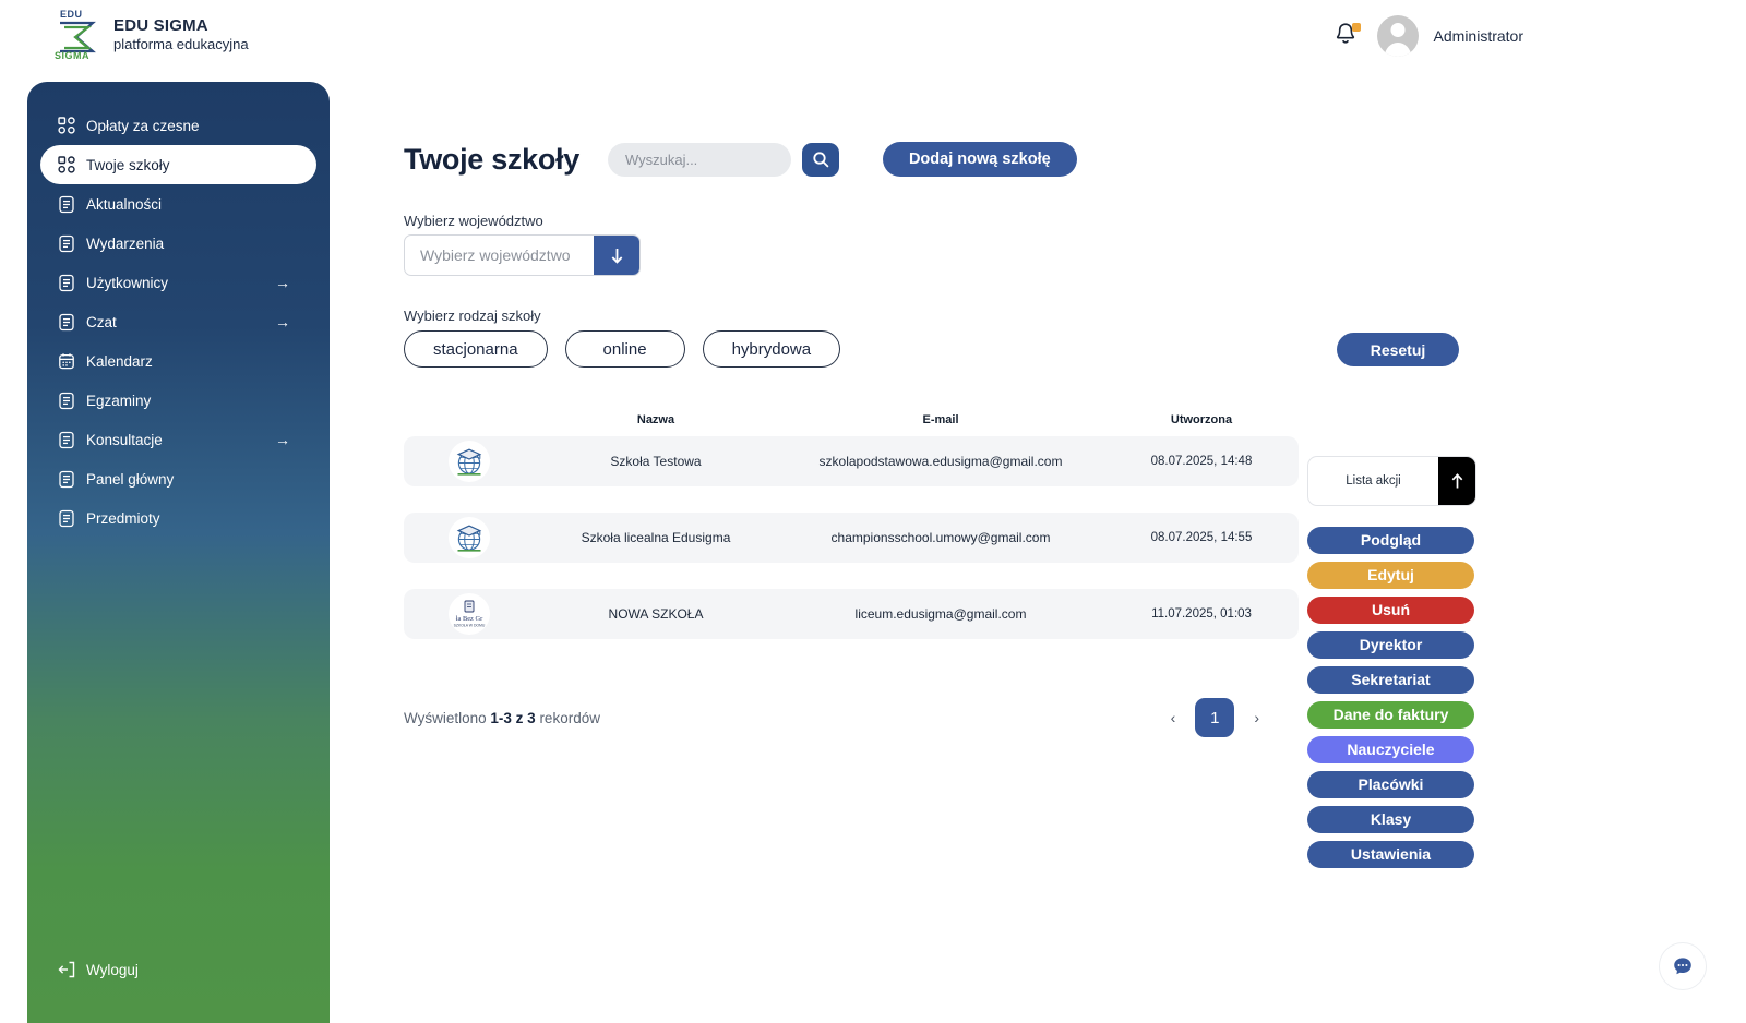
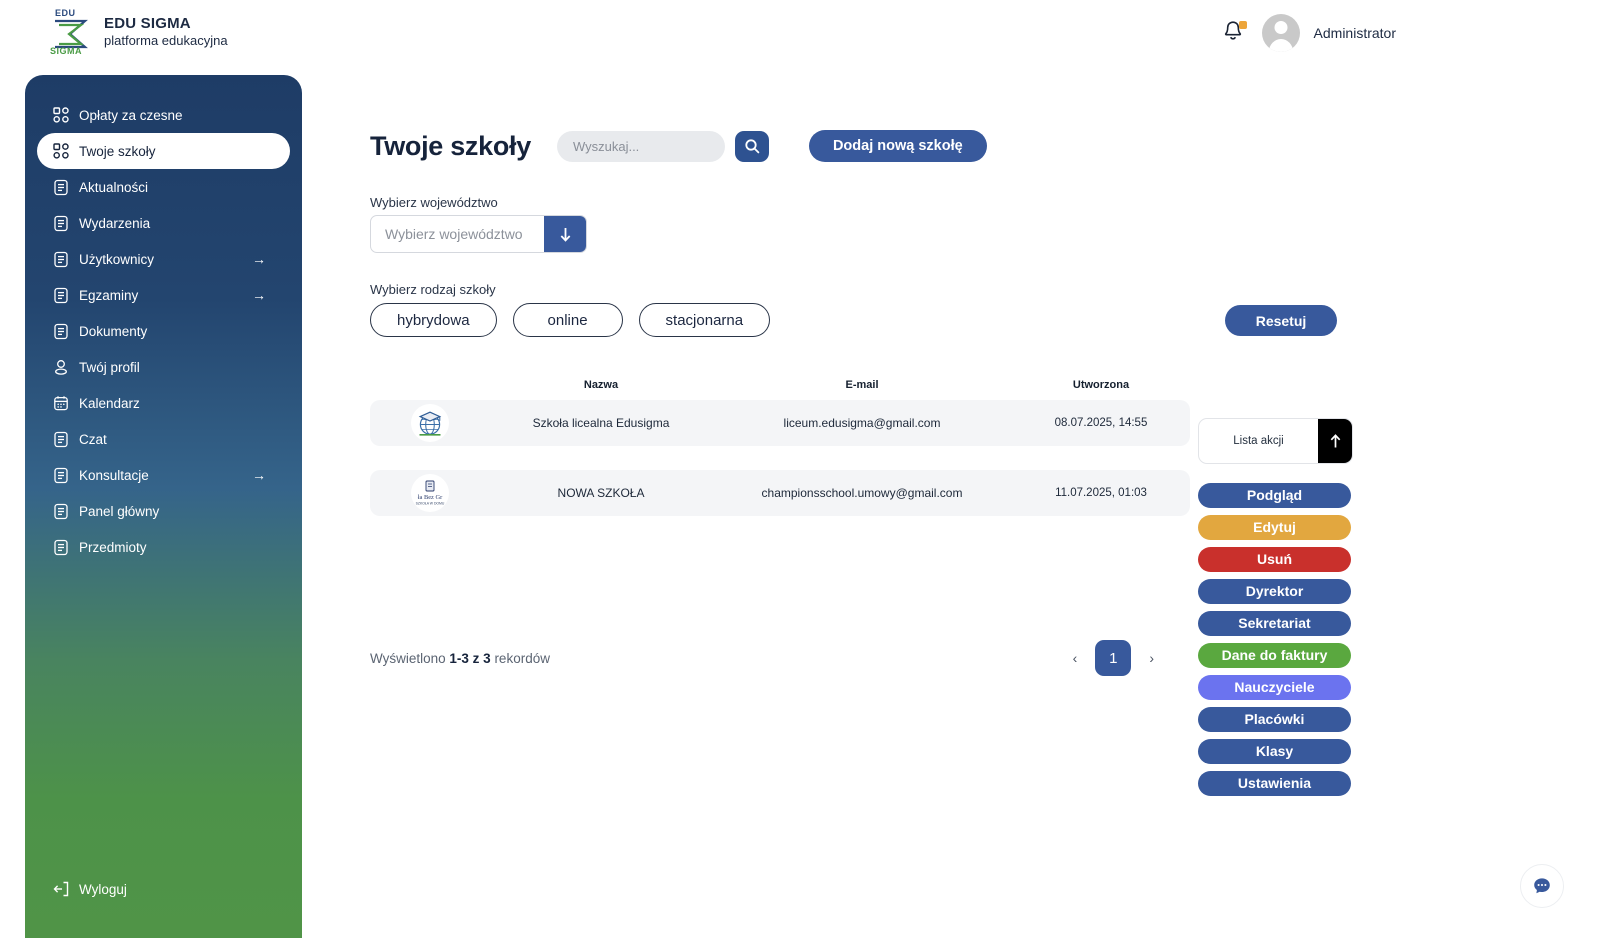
  EDU
  SIGMA
  EDU SIGMA
  platforma edukacyjna
  Administrator
  Opłaty za czesne
  Twoje szkoły
  Aktualności
  Wydarzenia
  Użytkownicy
  →
- Czat
+ Egzaminy
  →
+ Dokumenty
+ Twój profil
  Kalendarz
- Egzaminy
+ Czat
  Konsultacje
  →
  Panel główny
  Przedmioty
  Wyloguj
  Twoje szkoły
  Wyszukaj...
  Dodaj nową szkołę
  Wybierz województwo
  Wybierz województwo
  Wybierz rodzaj szkoły
- stacjonarna
+ hybrydowa
  online
- hybrydowa
+ stacjonarna
  Resetuj
  Nazwa
  E-mail
  Utworzona
- Szkoła Testowa
- szkolapodstawowa.edusigma@gmail.com
- 08.07.2025, 14:48
  Szkoła licealna Edusigma
- championsschool.umowy@gmail.com
+ liceum.edusigma@gmail.com
  08.07.2025, 14:55
  NOWA SZKOŁA
- liceum.edusigma@gmail.com
+ championsschool.umowy@gmail.com
  11.07.2025, 01:03
  Lista akcji
  Podgląd
  Edytuj
  Usuń
  Dyrektor
  Sekretariat
  Dane do faktury
  Nauczyciele
  Placówki
  Klasy
  Ustawienia
  Wyświetlono 1-3 z 3 rekordów
  ‹
  1
  ›
